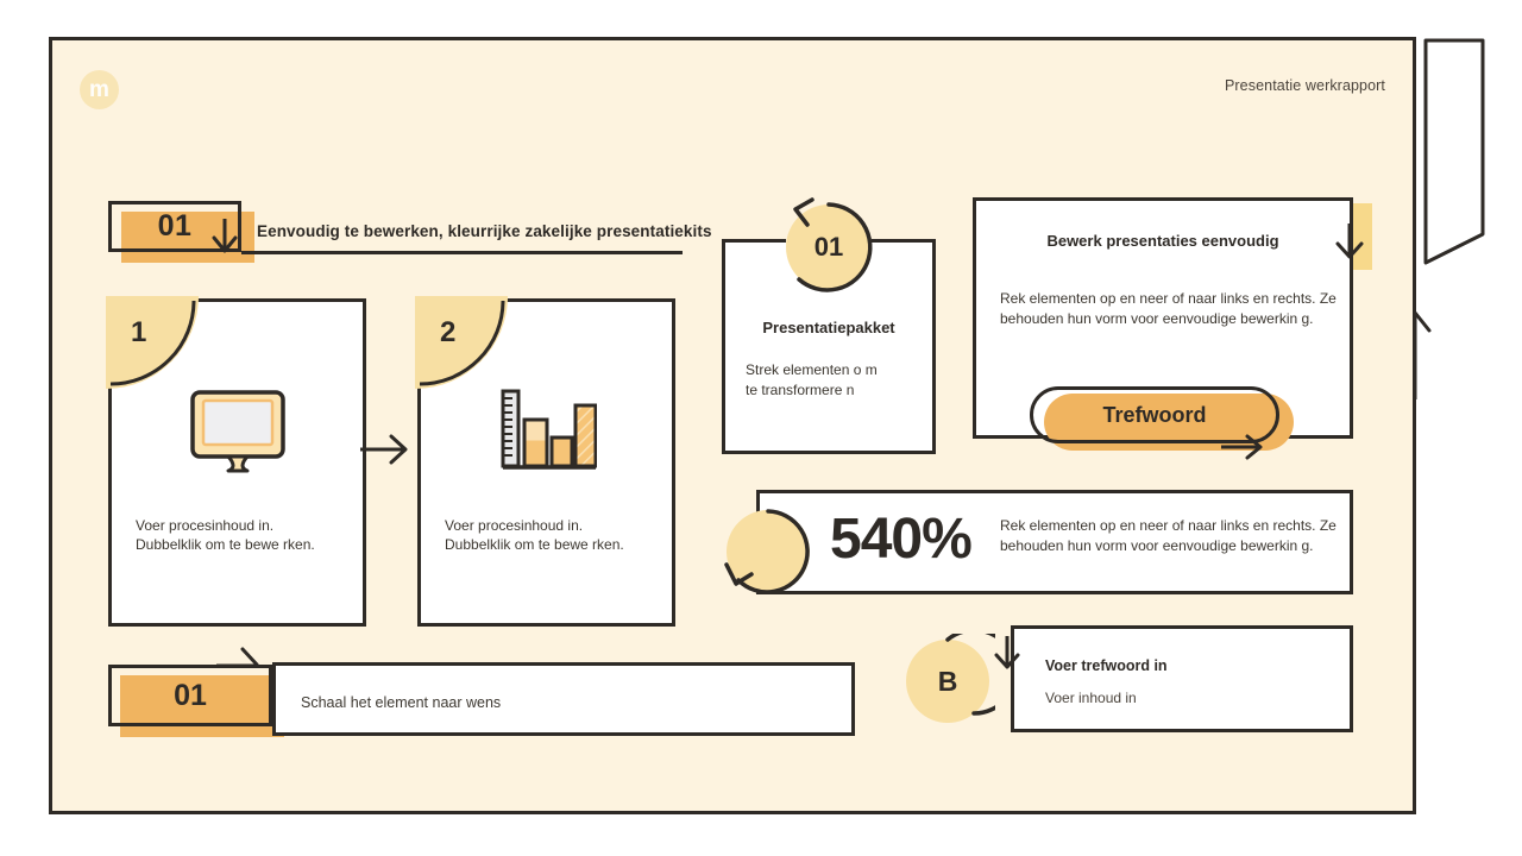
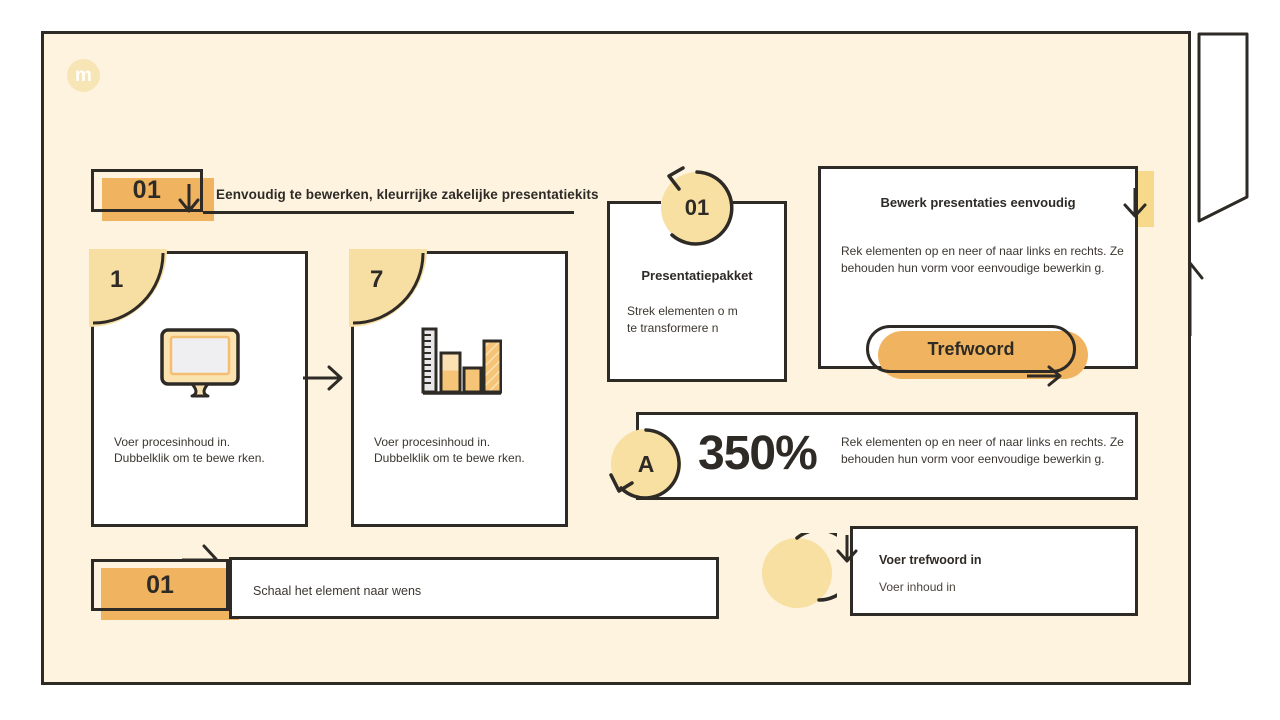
  m
- Presentatie werkrapport
  01
  Eenvoudig te bewerken, kleurrijke zakelijke presentatiekits
  1
  Voer procesinhoud in. Dubbelklik om te bewe rken.
- 2
+ 7
  Voer procesinhoud in. Dubbelklik om te bewe rken.
  01
  Schaal het element naar wens
  01
  Presentatiepakket
  Strek elementen o m te transformere n
  Bewerk presentaties eenvoudig
  Rek elementen op en neer of naar links en rechts. Ze behouden hun vorm voor eenvoudige bewerkin g.
  Trefwoord
+ A
- 540%
+ 350%
  Rek elementen op en neer of naar links en rechts. Ze behouden hun vorm voor eenvoudige bewerkin g.
- B
  Voer trefwoord in
  Voer inhoud in
